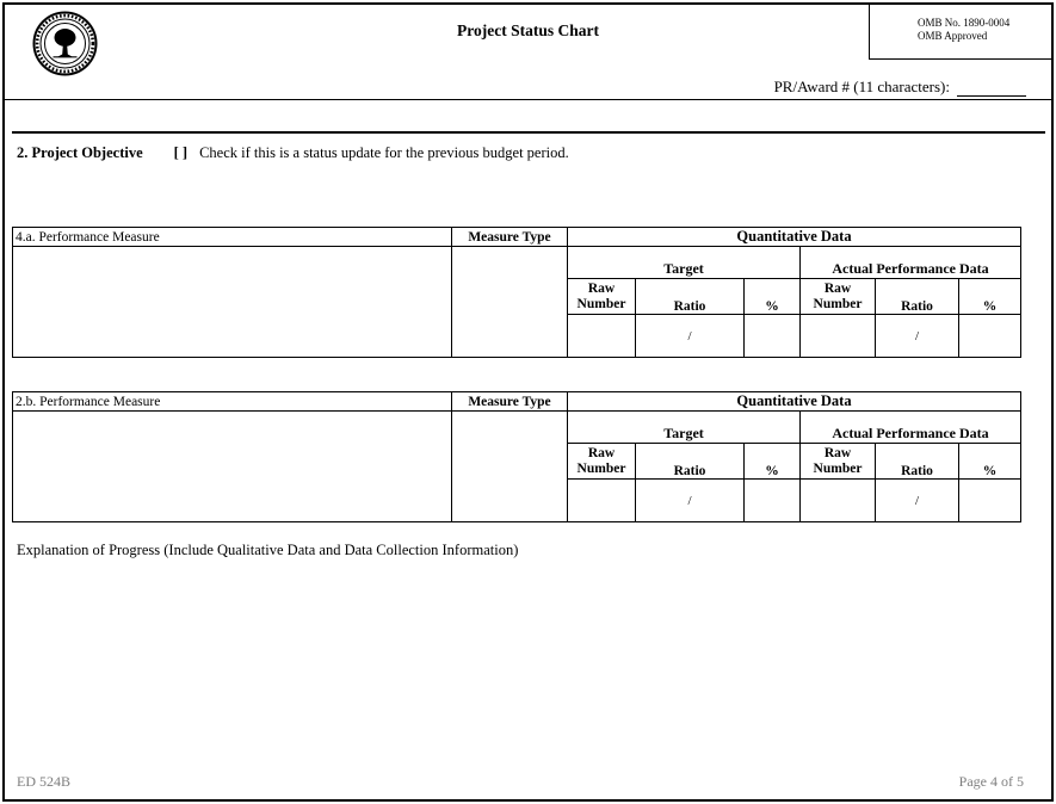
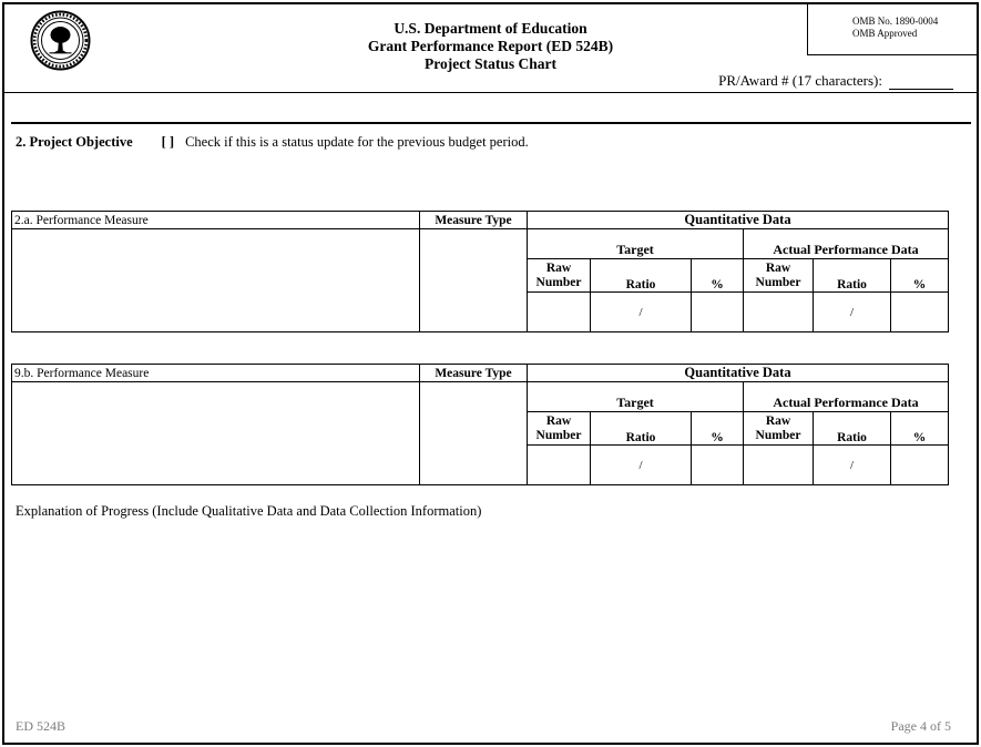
+ U.S. Department of Education
+ Grant Performance Report (ED 524B)
  Project Status Chart
  OMB No. 1890-0004
  OMB Approved
- PR/Award # (11 characters):
+ PR/Award # (17 characters):
  2. Project Objective [ ] Check if this is a status update for the previous budget period.
- 4.a. Performance Measure	Measure Type	Quantitative Data
+ 2.a. Performance Measure	Measure Type	Quantitative Data
  		Target	Actual Performance Data
  Raw Number	Ratio	%	Raw Number	Ratio	%
  	/			/
- 2.b. Performance Measure	Measure Type	Quantitative Data
+ 9.b. Performance Measure	Measure Type	Quantitative Data
  		Target	Actual Performance Data
  Raw Number	Ratio	%	Raw Number	Ratio	%
  	/			/
  Explanation of Progress (Include Qualitative Data and Data Collection Information)
  ED 524B
  Page 4 of 5
